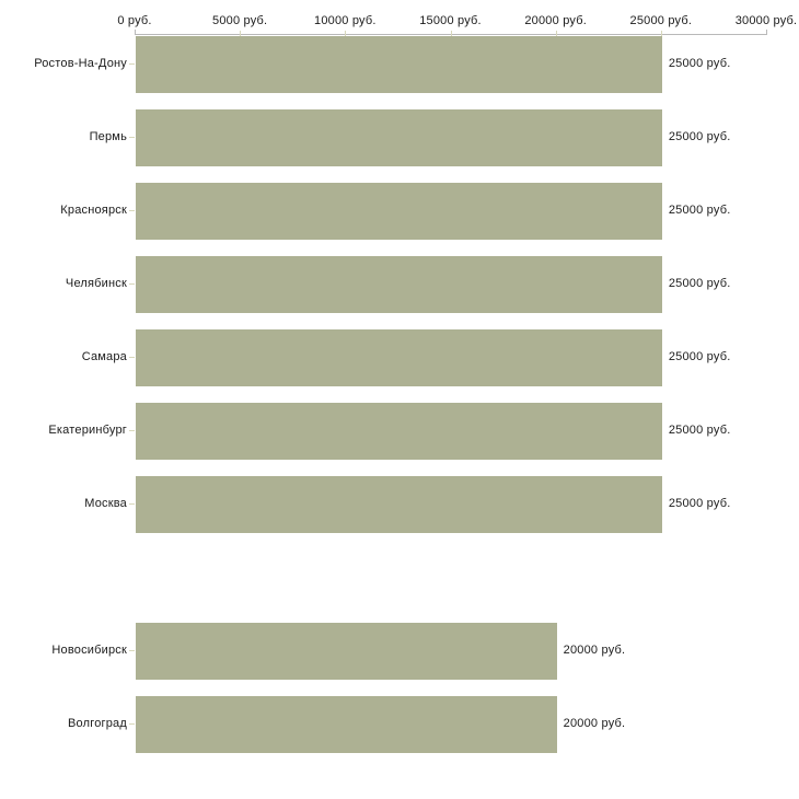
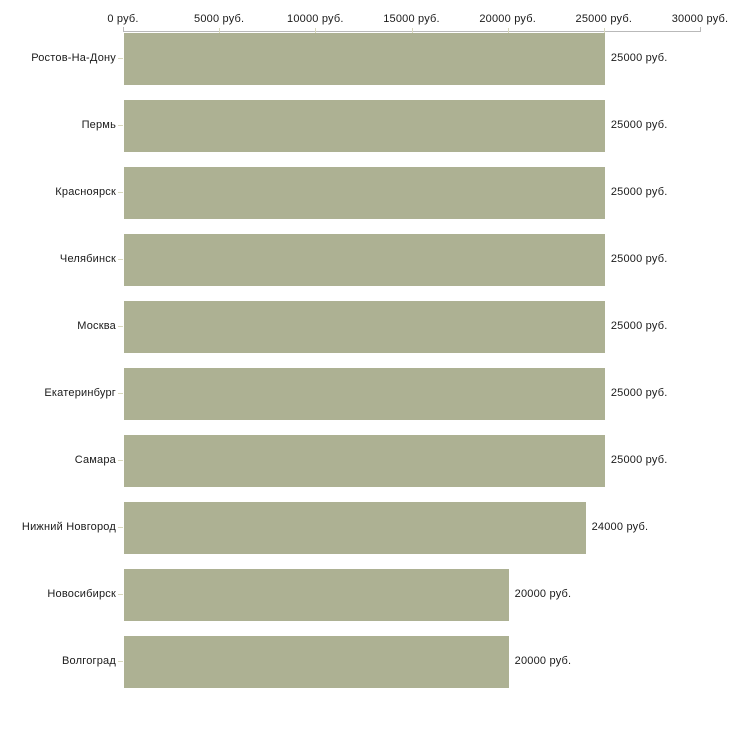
  0 руб.
  5000 руб.
  10000 руб.
  15000 руб.
  20000 руб.
  25000 руб.
  30000 руб.
  Ростов-На-Дону
  25000 руб.
  Пермь
  25000 руб.
  Красноярск
  25000 руб.
  Челябинск
  25000 руб.
- Самара
+ Москва
  25000 руб.
  Екатеринбург
  25000 руб.
- Москва
+ Самара
  25000 руб.
+ Нижний Новгород
+ 24000 руб.
  Новосибирск
  20000 руб.
  Волгоград
  20000 руб.
